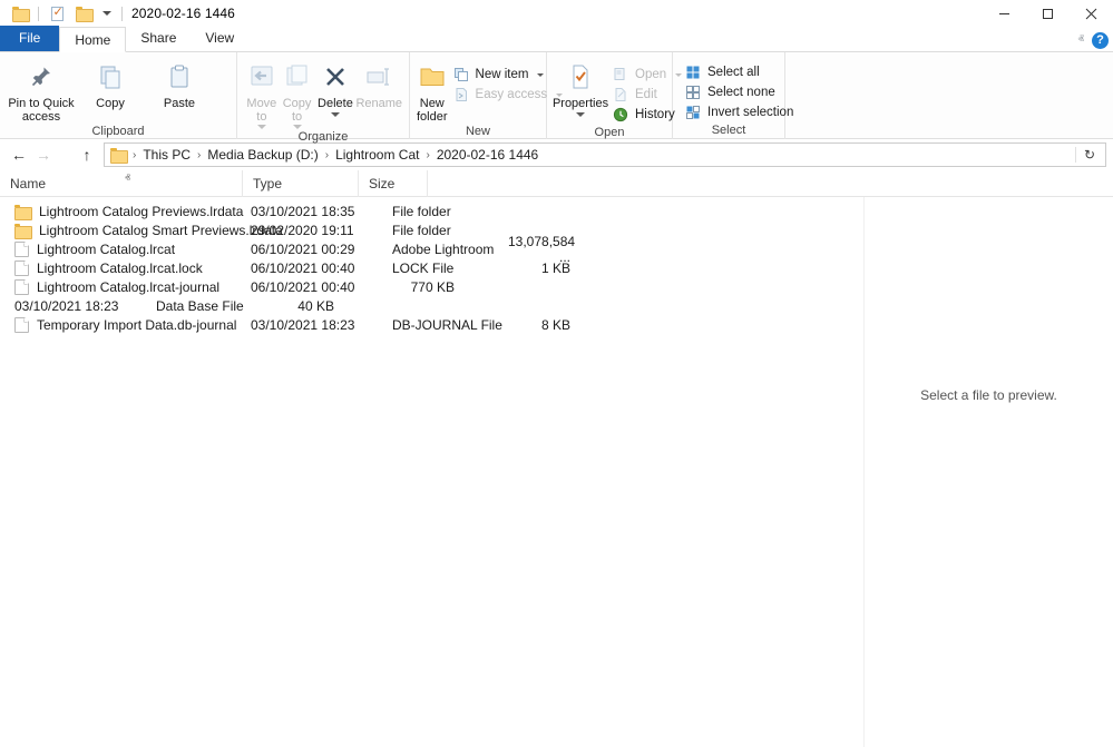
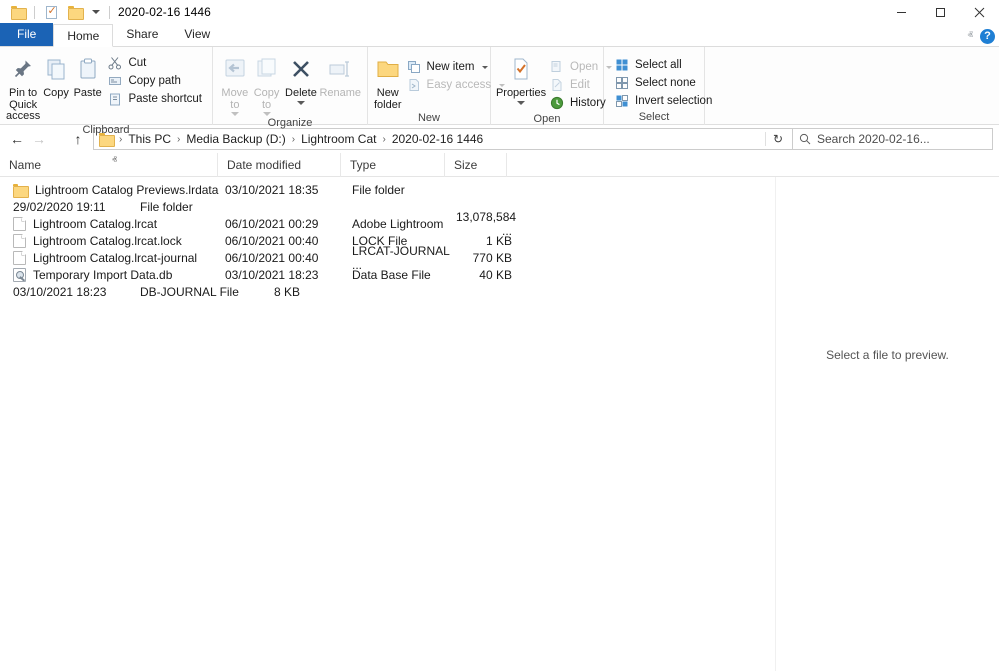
  2020-02-16 1446
  File
  Home
  Share
  View
  ⱏ
  ?
  Pin to Quick
  access
  Copy
  Paste
+ Cut
+ Copy path
+ Paste shortcut
  Clipboard
  Move
  to
  Copy
  to
  Delete
  Rename
  Organize
  New
  folder
  New item
  Easy access
  New
  Properties
  Open
  Edit
  History
  Open
  Select all
  Select none
  Invert selection
  Select
  ←
  →
  ↑
  ›
  This PC
  ›
  Media Backup (D:)
  ›
  Lightroom Cat
  ›
  2020-02-16 1446
  ↻
+ Search 2020-02-16...
  Name
  ⱏ
+ Date modified
  Type
  Size
  Lightroom Catalog Previews.lrdata
  03/10/2021 18:35
  File folder
- Lightroom Catalog Smart Previews.lrdata
  29/02/2020 19:11
  File folder
  Lightroom Catalog.lrcat
  06/10/2021 00:29
  Adobe Lightroom
  13,078,584 ...
  Lightroom Catalog.lrcat.lock
  06/10/2021 00:40
  LOCK File
  1 KB
  Lightroom Catalog.lrcat-journal
  06/10/2021 00:40
+ LRCAT-JOURNAL ...
  770 KB
+ Temporary Import Data.db
  03/10/2021 18:23
  Data Base File
  40 KB
- Temporary Import Data.db-journal
  03/10/2021 18:23
  DB-JOURNAL File
  8 KB
  Select a file to preview.
